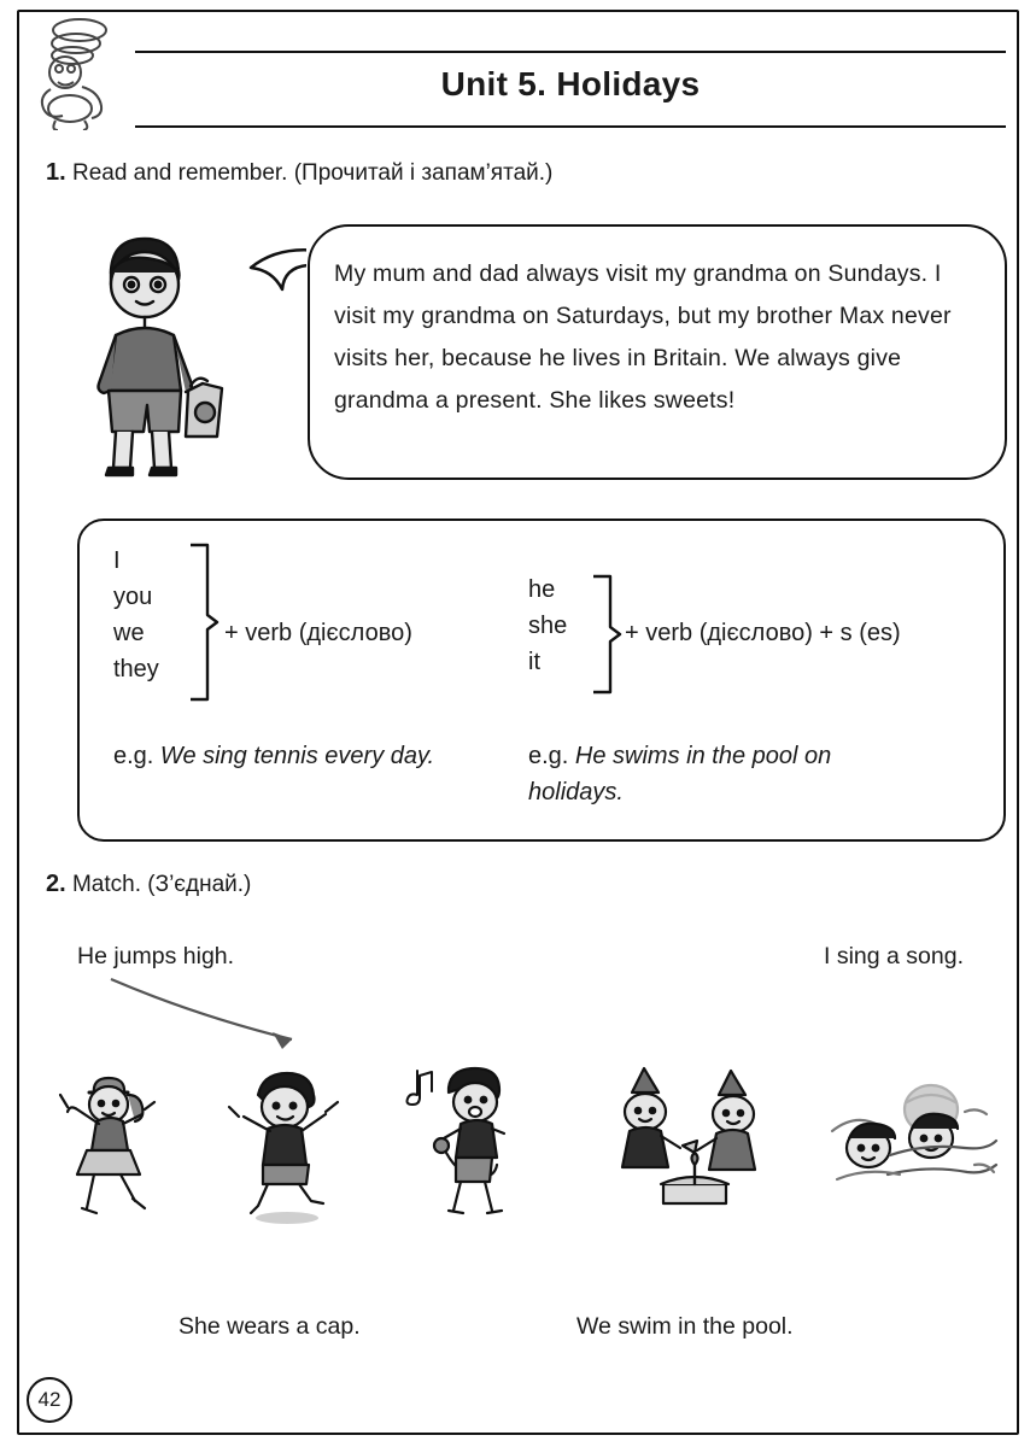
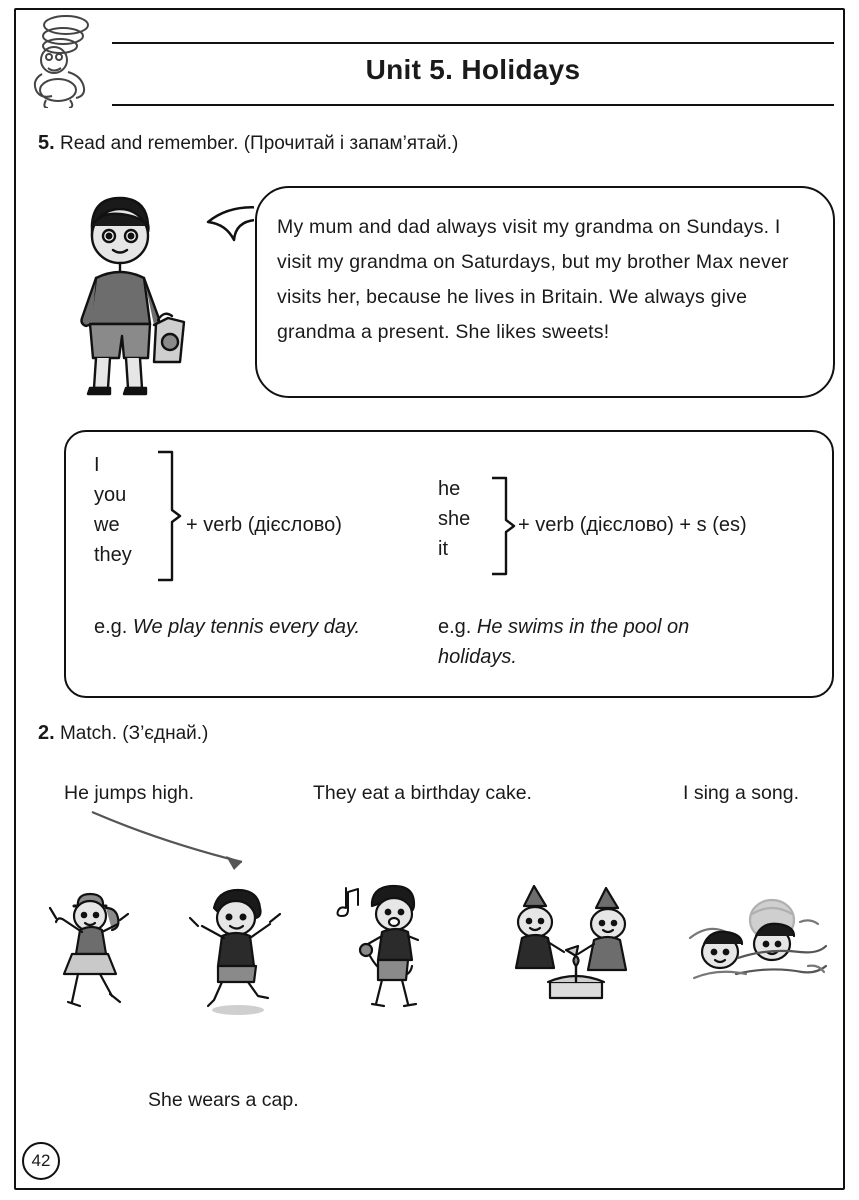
  Unit 5. Holidays
- 1. Read and remember. (Прочитай і запам’ятай.)
+ 5. Read and remember. (Прочитай і запам’ятай.)
  My mum and dad always visit my grandma on Sundays. I visit my grandma on Saturdays, but my brother Max never visits her, because he lives in Britain. We always give grandma a present. She likes sweets!
  I
  you
  we
  they
  + verb (дієслово)
  he
  she
  it
  + verb (дієслово) + s (es)
- e.g. We sing tennis every day.
+ e.g. We play tennis every day.
  e.g. He swims in the pool on holidays.
  2. Match. (З’єднай.)
  He jumps high.
+ They eat a birthday cake.
  I sing a song.
  She wears a cap.
- We swim in the pool.
  42
